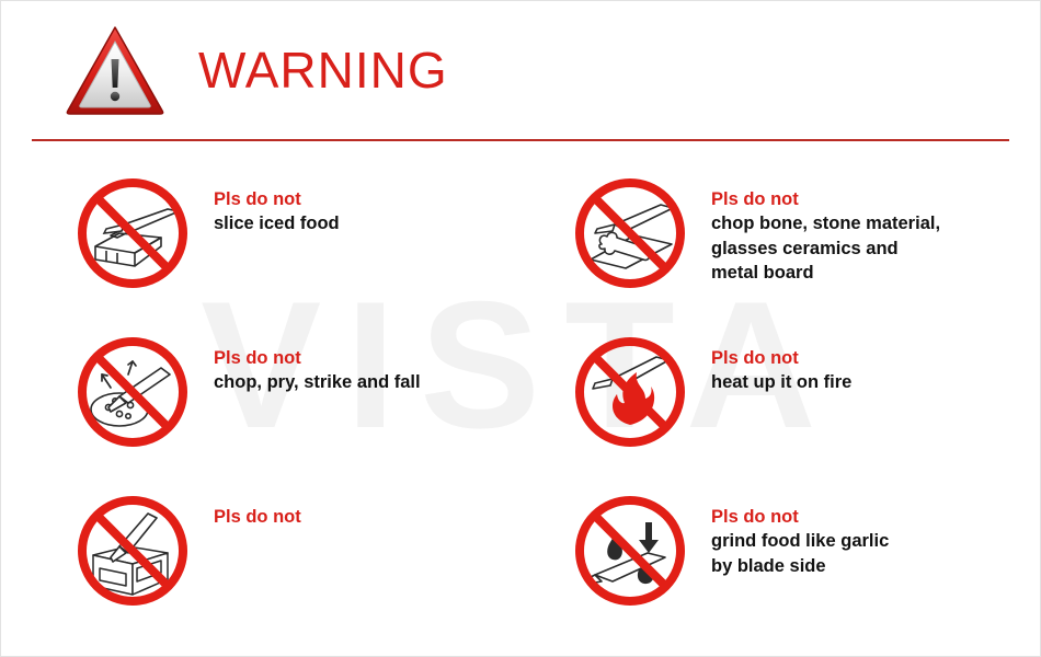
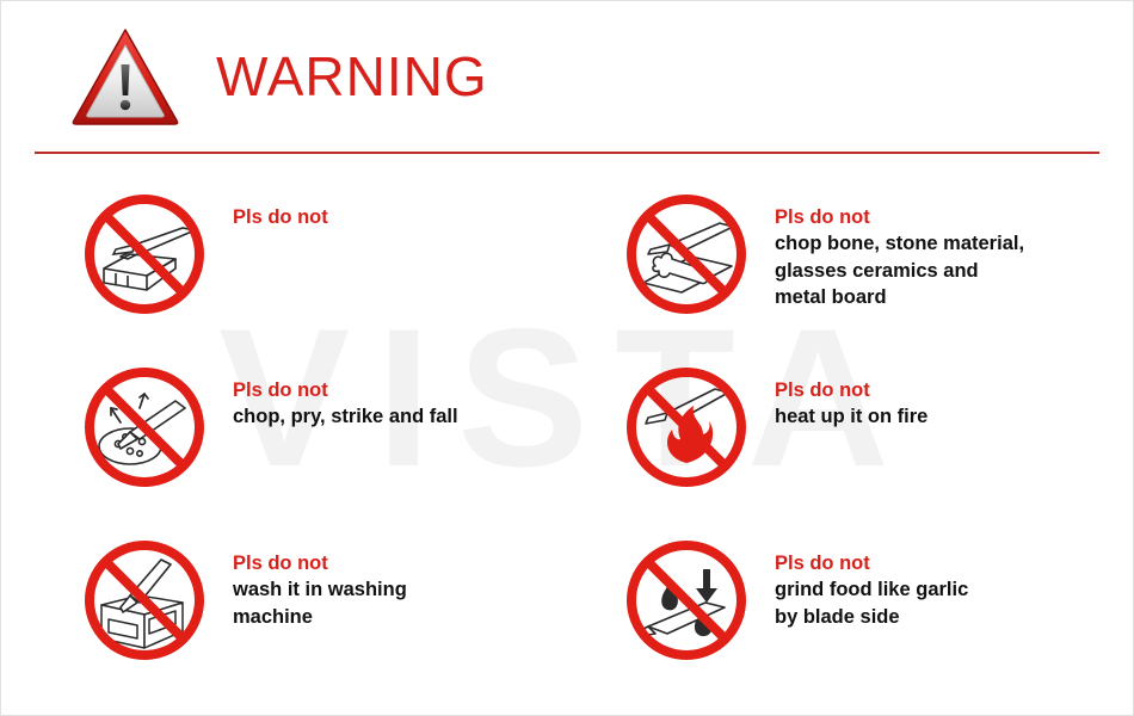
  VISTA
  WARNING
  Pls do not
- slice iced food
  Pls do not
  chop bone, stone material,
  glasses ceramics and
  metal board
  Pls do not
  chop, pry, strike and fall
  Pls do not
  heat up it on fire
  Pls do not
+ wash it in washing
+ machine
  Pls do not
  grind food like garlic
  by blade side
